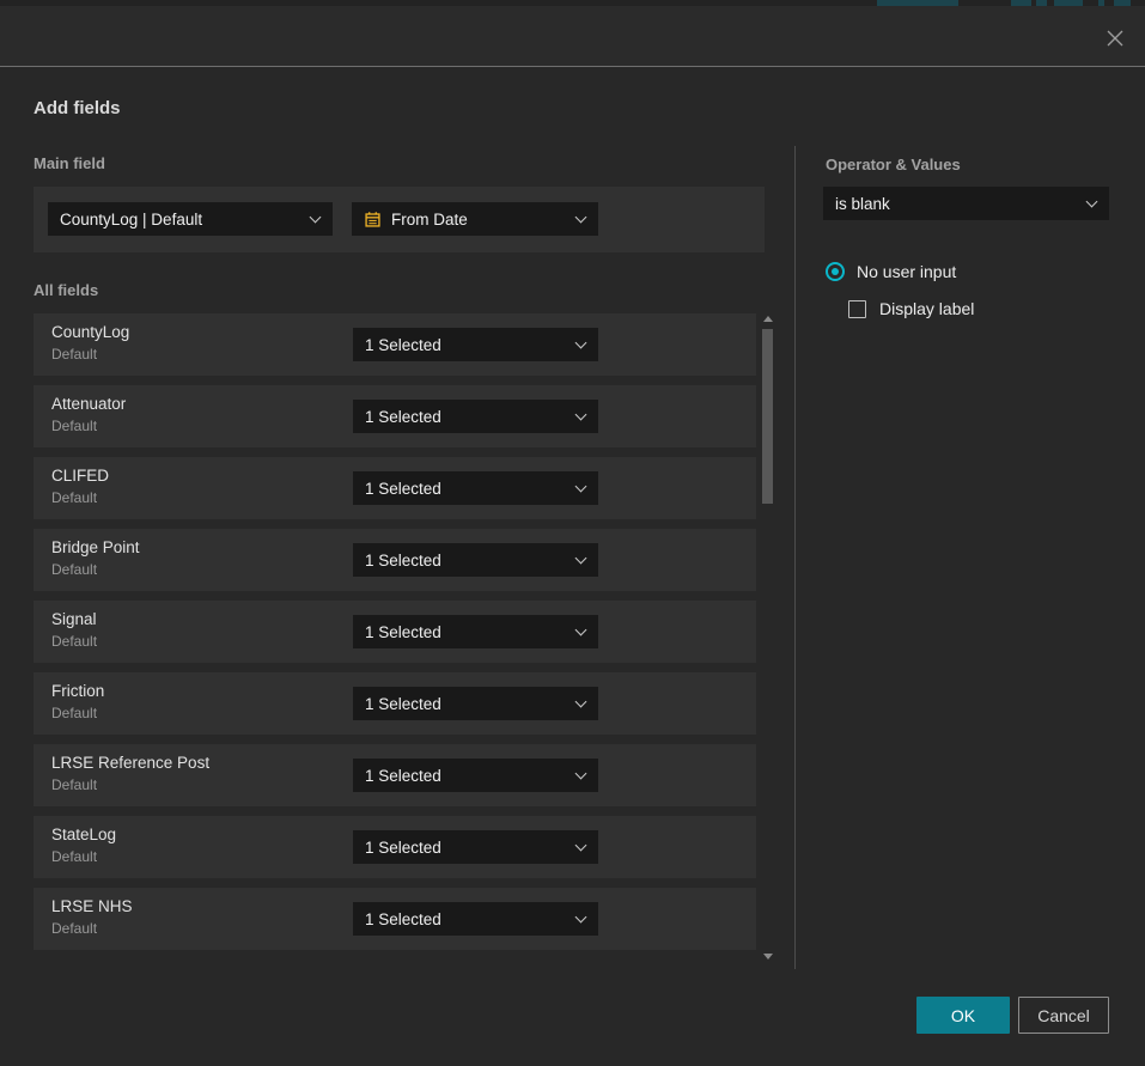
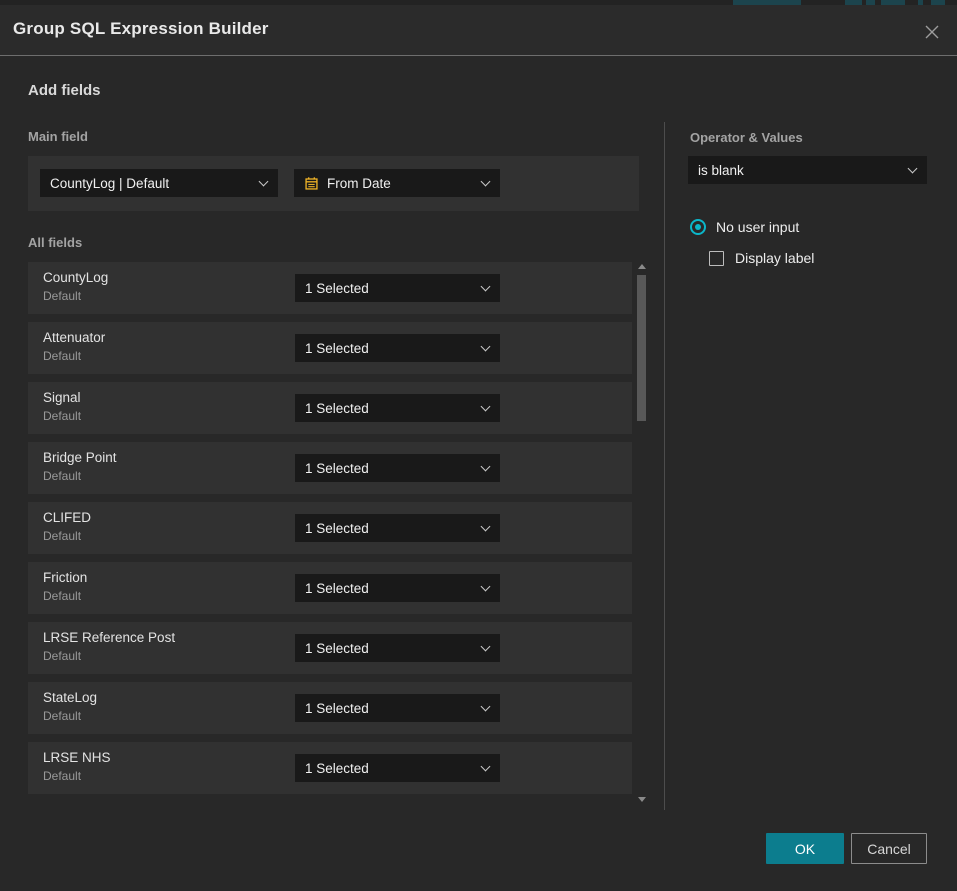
+ Group SQL Expression Builder
  Add fields
  Main field
  CountyLog | Default
  From Date
  All fields
  CountyLog
  Default
  1 Selected
  Attenuator
  Default
  1 Selected
- CLIFED
+ Signal
  Default
  1 Selected
  Bridge Point
  Default
  1 Selected
- Signal
+ CLIFED
  Default
  1 Selected
  Friction
  Default
  1 Selected
  LRSE Reference Post
  Default
  1 Selected
  StateLog
  Default
  1 Selected
  LRSE NHS
  Default
  1 Selected
  Operator & Values
  is blank
  No user input
  Display label
  OK
  Cancel
